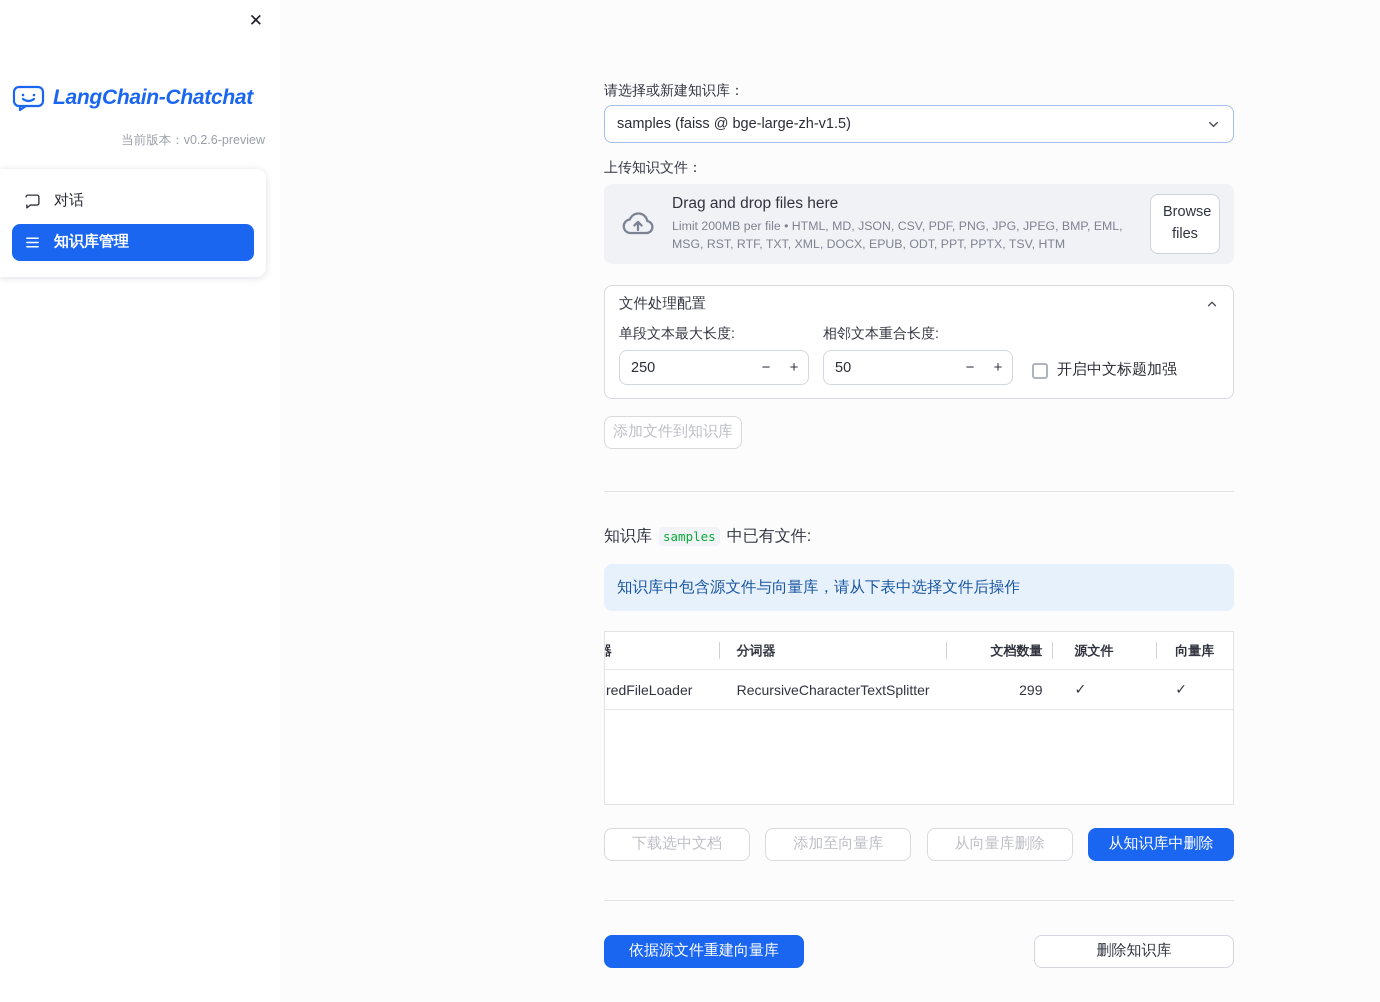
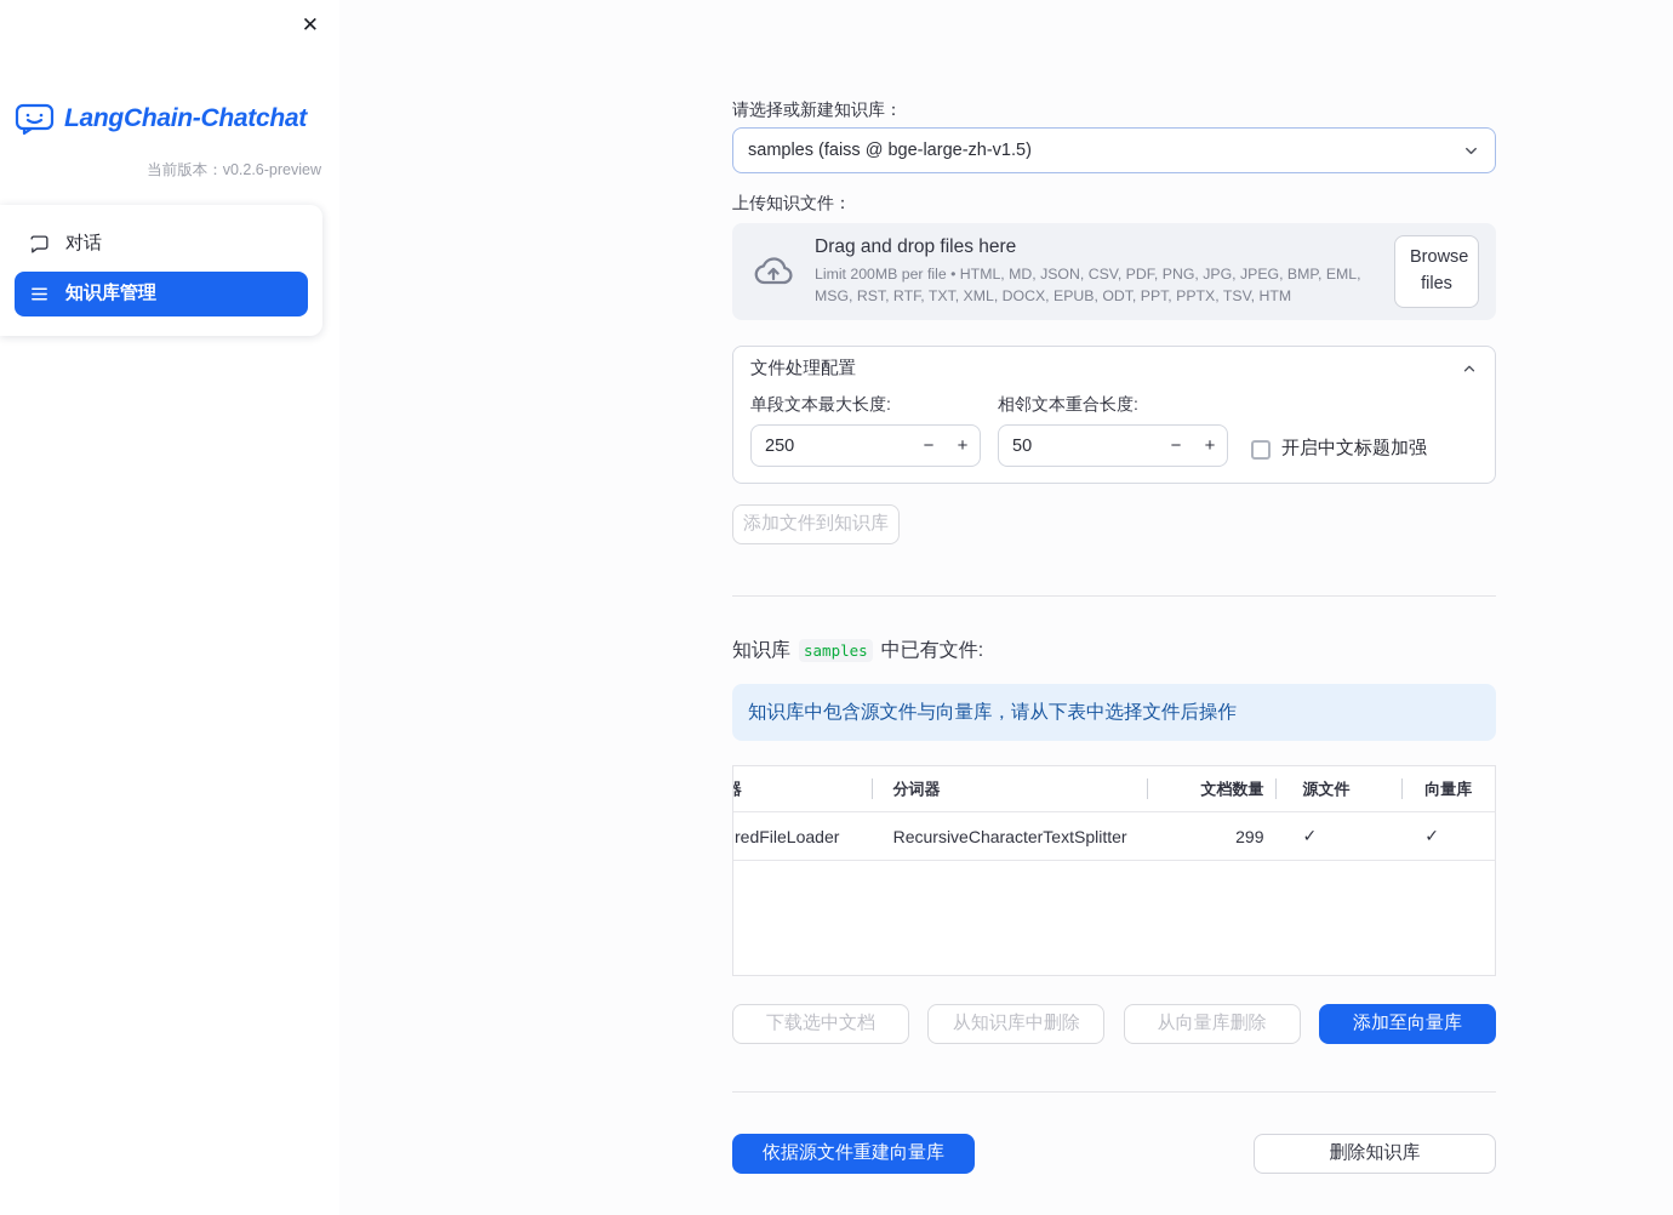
  ✕
  LangChain-Chatchat
  当前版本：v0.2.6-preview
  对话
  知识库管理
  请选择或新建知识库：
  samples (faiss @ bge-large-zh-v1.5)
  上传知识文件：
  Drag and drop files here
  Limit 200MB per file • HTML, MD, JSON, CSV, PDF, PNG, JPG, JPEG, BMP, EML, MSG, RST, RTF, TXT, XML, DOCX, EPUB, ODT, PPT, PPTX, TSV, HTM
  Browse files
  文件处理配置
  单段文本最大长度:
  250
  −
  +
  相邻文本重合长度:
  50
  −
  +
  开启中文标题加强
  添加文件到知识库
  知识库
  samples
  中已有文件:
  知识库中包含源文件与向量库，请从下表中选择文件后操作
  器
  分词器
  文档数量
  源文件
  向量库
  redFileLoader
  RecursiveCharacterTextSplitter
  299
  ✓
  ✓
  下载选中文档
- 添加至向量库
+ 从知识库中删除
  从向量库删除
- 从知识库中删除
+ 添加至向量库
  依据源文件重建向量库
  删除知识库
